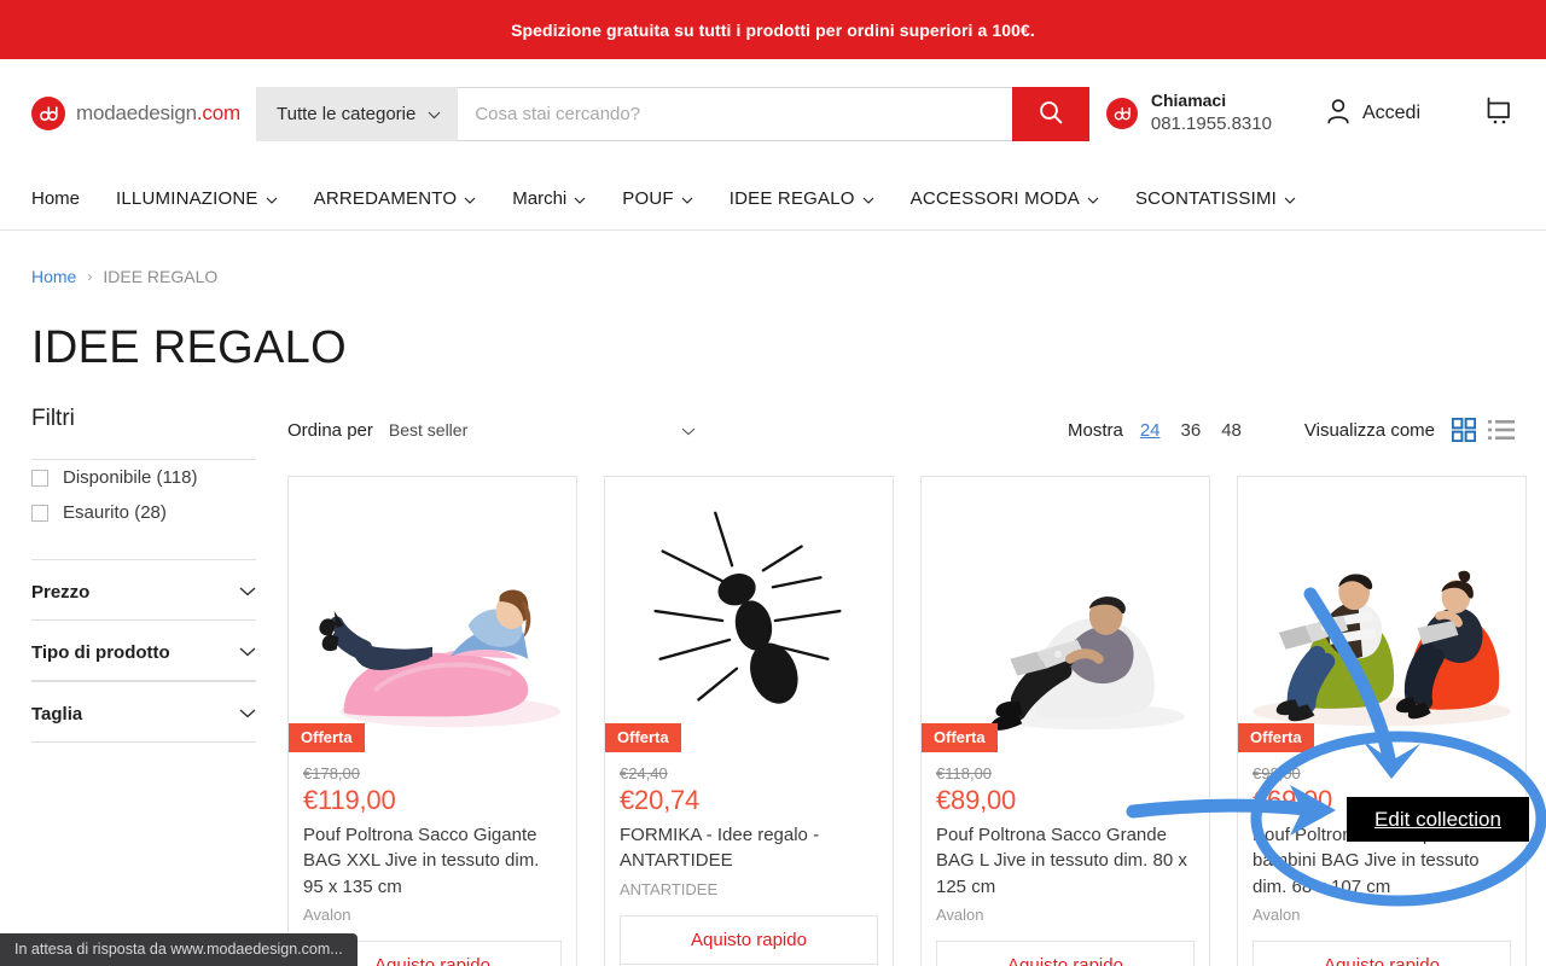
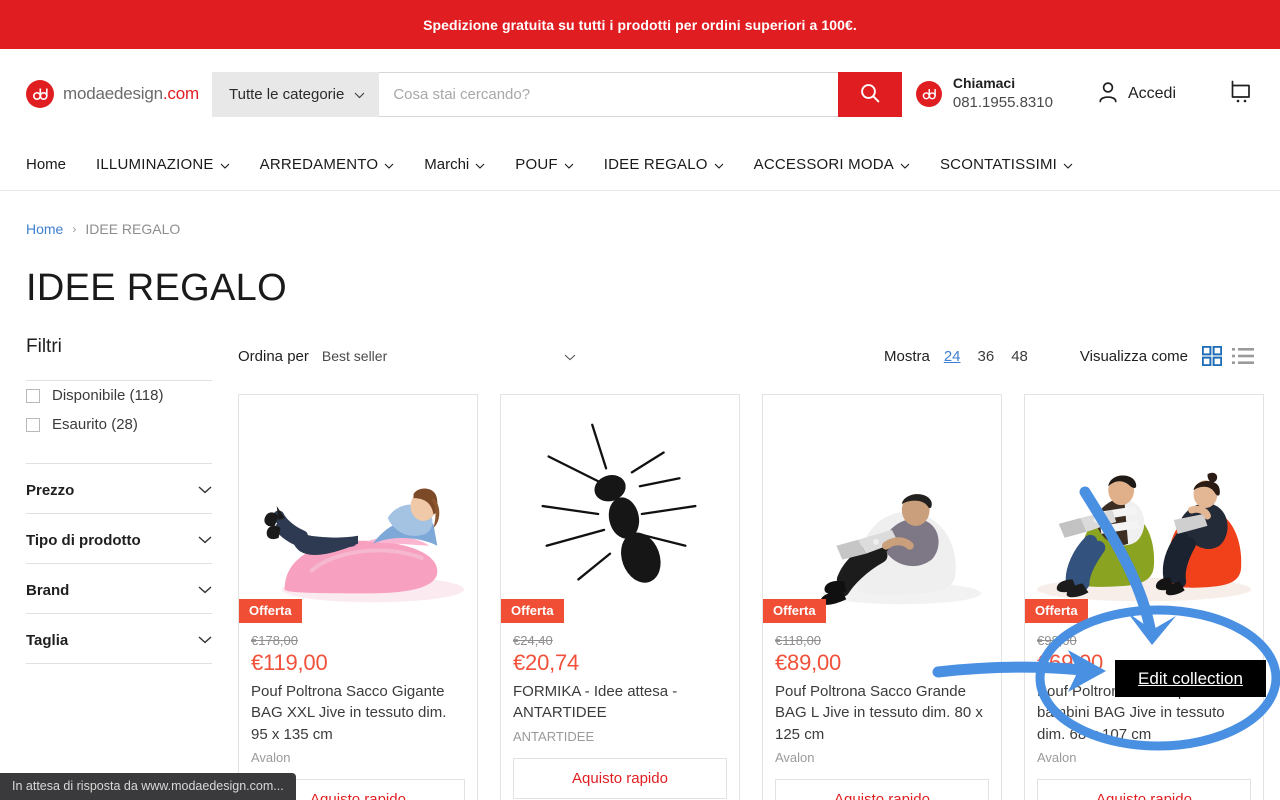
  Spedizione gratuita su tutti i prodotti per ordini superiori a 100€.
  modaedesign.com
  Tutte le categorie
  Cosa stai cercando?
  Chiamaci
  081.1955.8310
  Accedi
  Home
  ILLUMINAZIONE
  ARREDAMENTO
  Marchi
  POUF
  IDEE REGALO
  ACCESSORI MODA
  SCONTATISSIMI
  Home
  ›
  IDEE REGALO
  IDEE REGALO
  Filtri
  Disponibile (118)
  Esaurito (28)
  Prezzo
  Tipo di prodotto
+ Brand
  Taglia
  Ordina per
  Best seller
  Mostra
  24
  36
  48
  Visualizza come
  Offerta
  €178,00
  €119,00
  Pouf Poltrona Sacco Gigante BAG XXL Jive in tessuto dim. 95 x 135 cm
  Avalon
  Aquisto rapido
  Offerta
  €24,40
  €20,74
- FORMIKA - Idee regalo - ANTARTIDEE
+ FORMIKA - Idee attesa - ANTARTIDEE
  ANTARTIDEE
  Aquisto rapido
  Offerta
  €118,00
  €89,00
  Pouf Poltrona Sacco Grande BAG L Jive in tessuto dim. 80 x 125 cm
  Avalon
  Aquisto rapido
  Offerta
  ouf Poltro babini BAG Jive in tessuto dim. 6 107 cm
  Avalon
  Aquisto rapido
  Edit collection
  In attesa di risposta da www.modaedesign.com...
